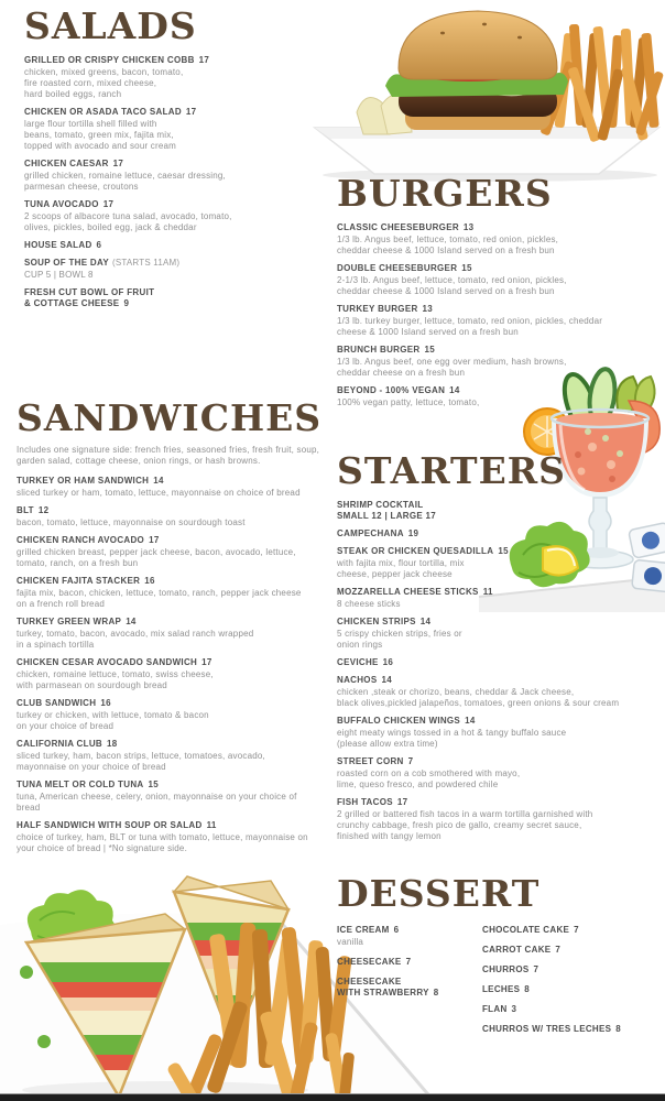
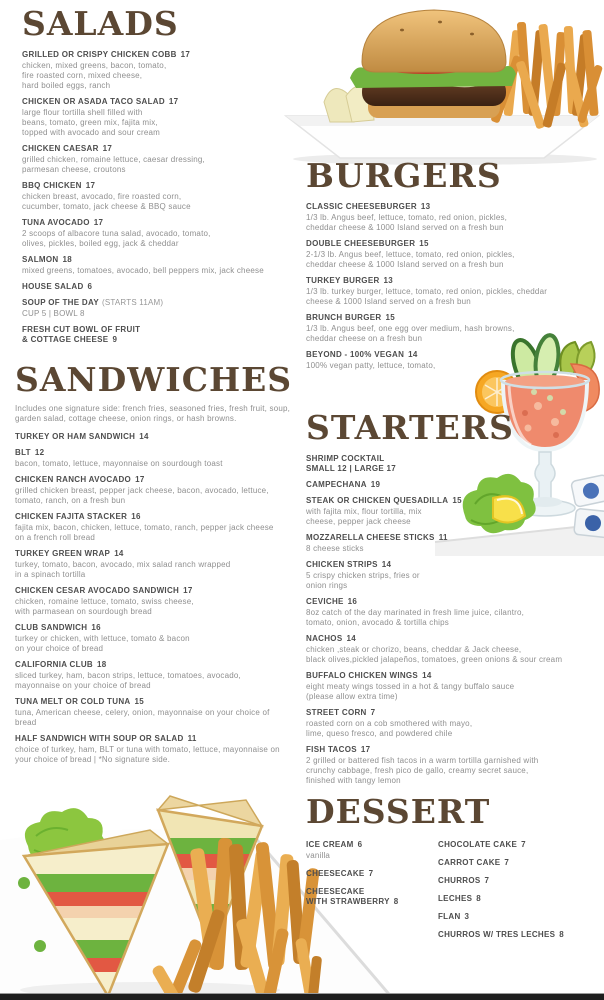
  SALADS
  GRILLED OR CRISPY CHICKEN COBB 17
  chicken, mixed greens, bacon, tomato,
  fire roasted corn, mixed cheese,
  hard boiled eggs, ranch
  CHICKEN OR ASADA TACO SALAD 17
  large flour tortilla shell filled with
  beans, tomato, green mix, fajita mix,
  topped with avocado and sour cream
  CHICKEN CAESAR 17
  grilled chicken, romaine lettuce, caesar dressing,
  parmesan cheese, croutons
+ BBQ CHICKEN 17
+ chicken breast, avocado, fire roasted corn,
+ cucumber, tomato, jack cheese & BBQ sauce
  TUNA AVOCADO 17
  2 scoops of albacore tuna salad, avocado, tomato,
  olives, pickles, boiled egg, jack & cheddar
+ SALMON 18
+ mixed greens, tomatoes, avocado, bell peppers mix, jack cheese
  HOUSE SALAD 6
  SOUP OF THE DAY (STARTS 11AM)
  CUP 5 | BOWL 8
  FRESH CUT BOWL OF FRUIT
  & COTTAGE CHEESE 9
  BURGERS
  CLASSIC CHEESEBURGER 13
  1/3 lb. Angus beef, lettuce, tomato, red onion, pickles,
  cheddar cheese & 1000 Island served on a fresh bun
  DOUBLE CHEESEBURGER 15
  2-1/3 lb. Angus beef, lettuce, tomato, red onion, pickles,
  cheddar cheese & 1000 Island served on a fresh bun
  TURKEY BURGER 13
  1/3 lb. turkey burger, lettuce, tomato, red onion, pickles, cheddar
  cheese & 1000 Island served on a fresh bun
  BRUNCH BURGER 15
  1/3 lb. Angus beef, one egg over medium, hash browns,
  cheddar cheese on a fresh bun
  BEYOND - 100% VEGAN 14
  100% vegan patty, lettuce, tomato,
  SANDWICHES
  Includes one signature side: french fries, seasoned fries, fresh fruit, soup,
  garden salad, cottage cheese, onion rings, or hash browns.
  TURKEY OR HAM SANDWICH 14
- sliced turkey or ham, tomato, lettuce, mayonnaise on choice of bread
  BLT 12
  bacon, tomato, lettuce, mayonnaise on sourdough toast
  CHICKEN RANCH AVOCADO 17
  grilled chicken breast, pepper jack cheese, bacon, avocado, lettuce,
  tomato, ranch, on a fresh bun
  CHICKEN FAJITA STACKER 16
  fajita mix, bacon, chicken, lettuce, tomato, ranch, pepper jack cheese
  on a french roll bread
  TURKEY GREEN WRAP 14
  turkey, tomato, bacon, avocado, mix salad ranch wrapped
  in a spinach tortilla
  CHICKEN CESAR AVOCADO SANDWICH 17
  chicken, romaine lettuce, tomato, swiss cheese,
  with parmasean on sourdough bread
  CLUB SANDWICH 16
  turkey or chicken, with lettuce, tomato & bacon
  on your choice of bread
  CALIFORNIA CLUB 18
  sliced turkey, ham, bacon strips, lettuce, tomatoes, avocado,
  mayonnaise on your choice of bread
  TUNA MELT OR COLD TUNA 15
  tuna, American cheese, celery, onion, mayonnaise on your choice of
  bread
  HALF SANDWICH WITH SOUP OR SALAD 11
  choice of turkey, ham, BLT or tuna with tomato, lettuce, mayonnaise on
  your choice of bread | *No signature side.
  STARTERS
  SHRIMP COCKTAIL
  SMALL 12 | LARGE 17
  CAMPECHANA 19
  STEAK OR CHICKEN QUESADILLA 15
  with fajita mix, flour tortilla, mix
  cheese, pepper jack cheese
  MOZZARELLA CHEESE STICKS 11
  8 cheese sticks
  CHICKEN STRIPS 14
  5 crispy chicken strips, fries or
  onion rings
  CEVICHE 16
+ 8oz catch of the day marinated in fresh lime juice, cilantro,
+ tomato, onion, avocado & tortilla chips
  NACHOS 14
  chicken ,steak or chorizo, beans, cheddar & Jack cheese,
  black olives,pickled jalapeños, tomatoes, green onions & sour cream
  BUFFALO CHICKEN WINGS 14
  eight meaty wings tossed in a hot & tangy buffalo sauce
  (please allow extra time)
  STREET CORN 7
  roasted corn on a cob smothered with mayo,
  lime, queso fresco, and powdered chile
  FISH TACOS 17
  2 grilled or battered fish tacos in a warm tortilla garnished with
  crunchy cabbage, fresh pico de gallo, creamy secret sauce,
  finished with tangy lemon
  DESSERT
  ICE CREAM 6
  vanilla
  CHEESECAKE 7
  CHEESECAKE
  WITH STRAWBERRY 8
  CHOCOLATE CAKE 7
  CARROT CAKE 7
  CHURROS 7
  LECHES 8
  FLAN 3
  CHURROS W/ TRES LECHES 8
